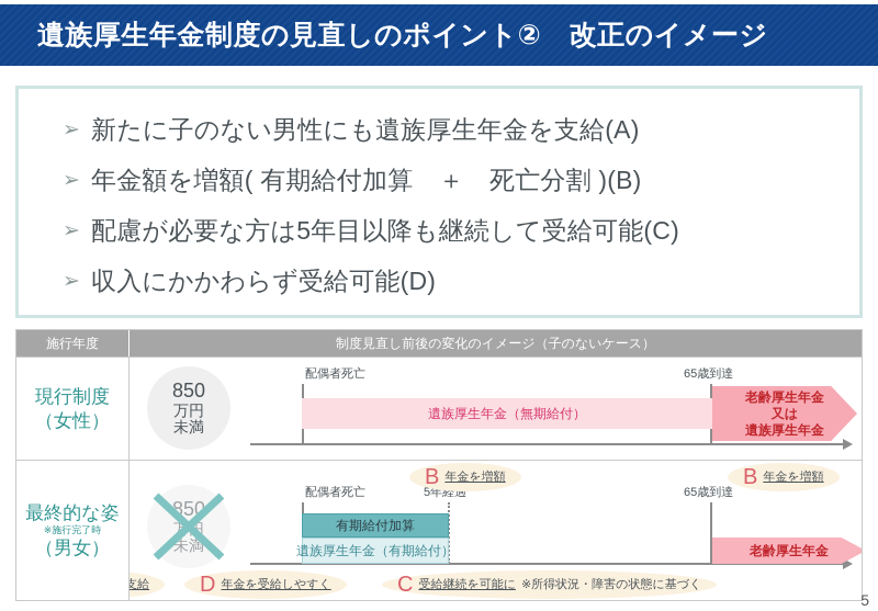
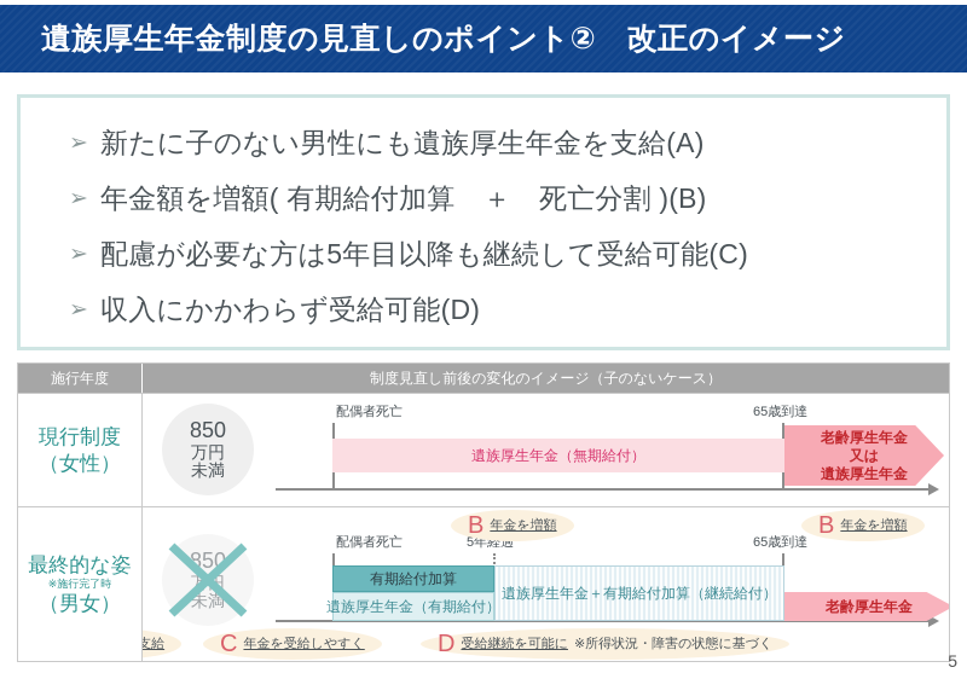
  遺族厚生年金制度の見直しのポイント② 改正のイメージ
  ➢
  新たに子のない男性にも遺族厚生年金を支給(A)
  ➢
  年金額を増額( 有期給付加算 ＋ 死亡分割 )(B)
  ➢
  配慮が必要な方は5年目以降も継続して受給可能(C)
  ➢
  収入にかかわらず受給可能(D)
  施行年度
  制度見直し前後の変化のイメージ（子のないケース）
  現行制度
  （女性）
  850
  万円
  未満
  配偶者死亡
  65歳到達
  遺族厚生年金（無期給付）
  老齢厚生年金
  又は
  遺族厚生年金
  最終的な姿
  ※施行完了時
  （男女）
  850
  万円
  未満
  配偶者死亡
  5年経過
  65歳到達
  有期給付加算
  遺族厚生年金（有期給付）
+ 遺族厚生年金＋有期給付加算（継続給付）
  老齢厚生年金
  B
  年金を増額
  B
  年金を増額
- D
+ C
  年金を受給しやすく
- C
+ D
  受給継続を可能に
  ※所得状況・障害の状態に基づく
  5
